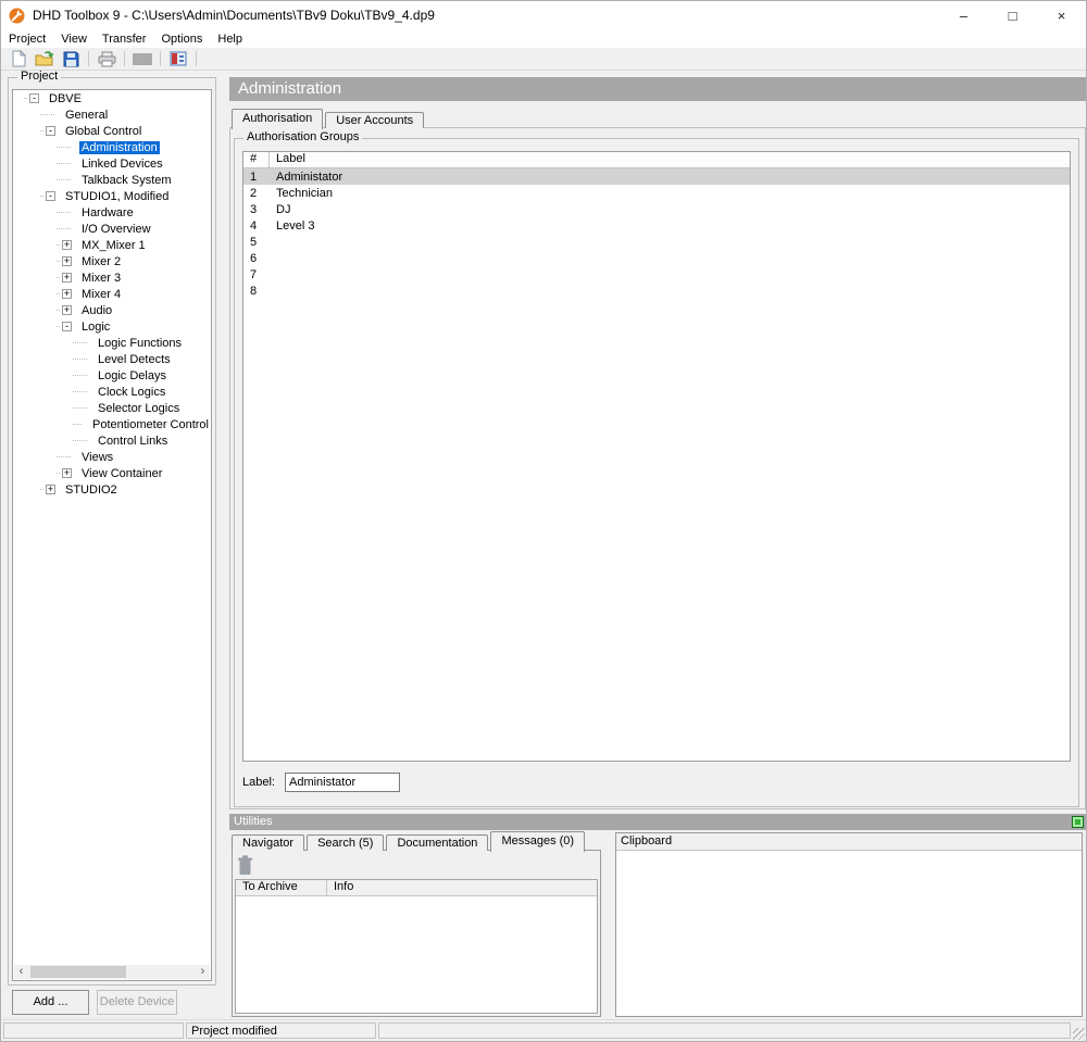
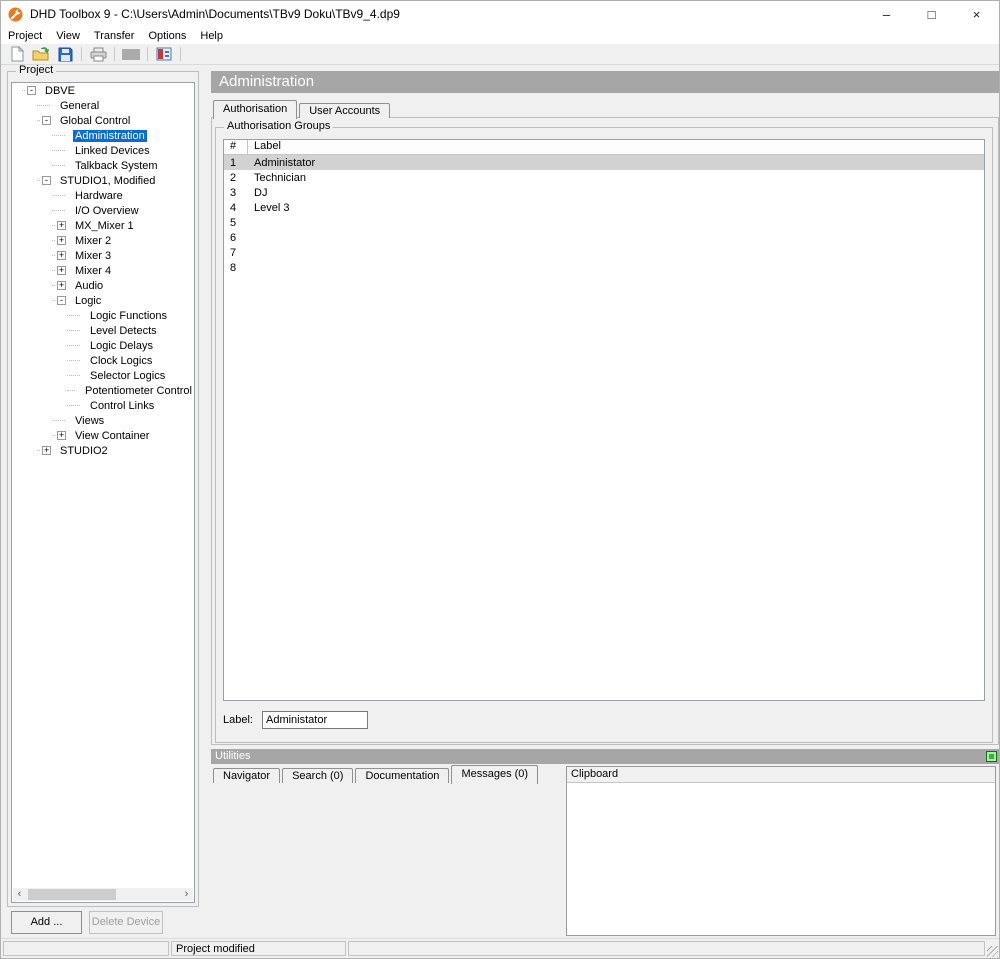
  DHD Toolbox 9 - C:\Users\Admin\Documents\TBv9 Doku\TBv9_4.dp9
  –
  □
  ×
  Project
  View
  Transfer
  Options
  Help
  Project
  -
  DBVE
  General
  -
  Global Control
  Administration
  Linked Devices
  Talkback System
  -
  STUDIO1, Modified
  Hardware
  I/O Overview
  +
  MX_Mixer 1
  +
  Mixer 2
  +
  Mixer 3
  +
  Mixer 4
  +
  Audio
  -
  Logic
  Logic Functions
  Level Detects
  Logic Delays
  Clock Logics
  Selector Logics
  Potentiometer Control
  Control Links
  Views
  +
  View Container
  +
  STUDIO2
  ‹
  ›
  Add ...
  Delete Device
  Administration
  Authorisation
  User Accounts
  Authorisation Groups
  #
  Label
  1
  Administator
  2
  Technician
  3
  DJ
  4
  Level 3
  5
  6
  7
  8
  Label:
  Administator
  Utilities
  Navigator
- Search (5)
+ Search (0)
  Documentation
  Messages (0)
- To Archive
- Info
  Clipboard
  Project modified
